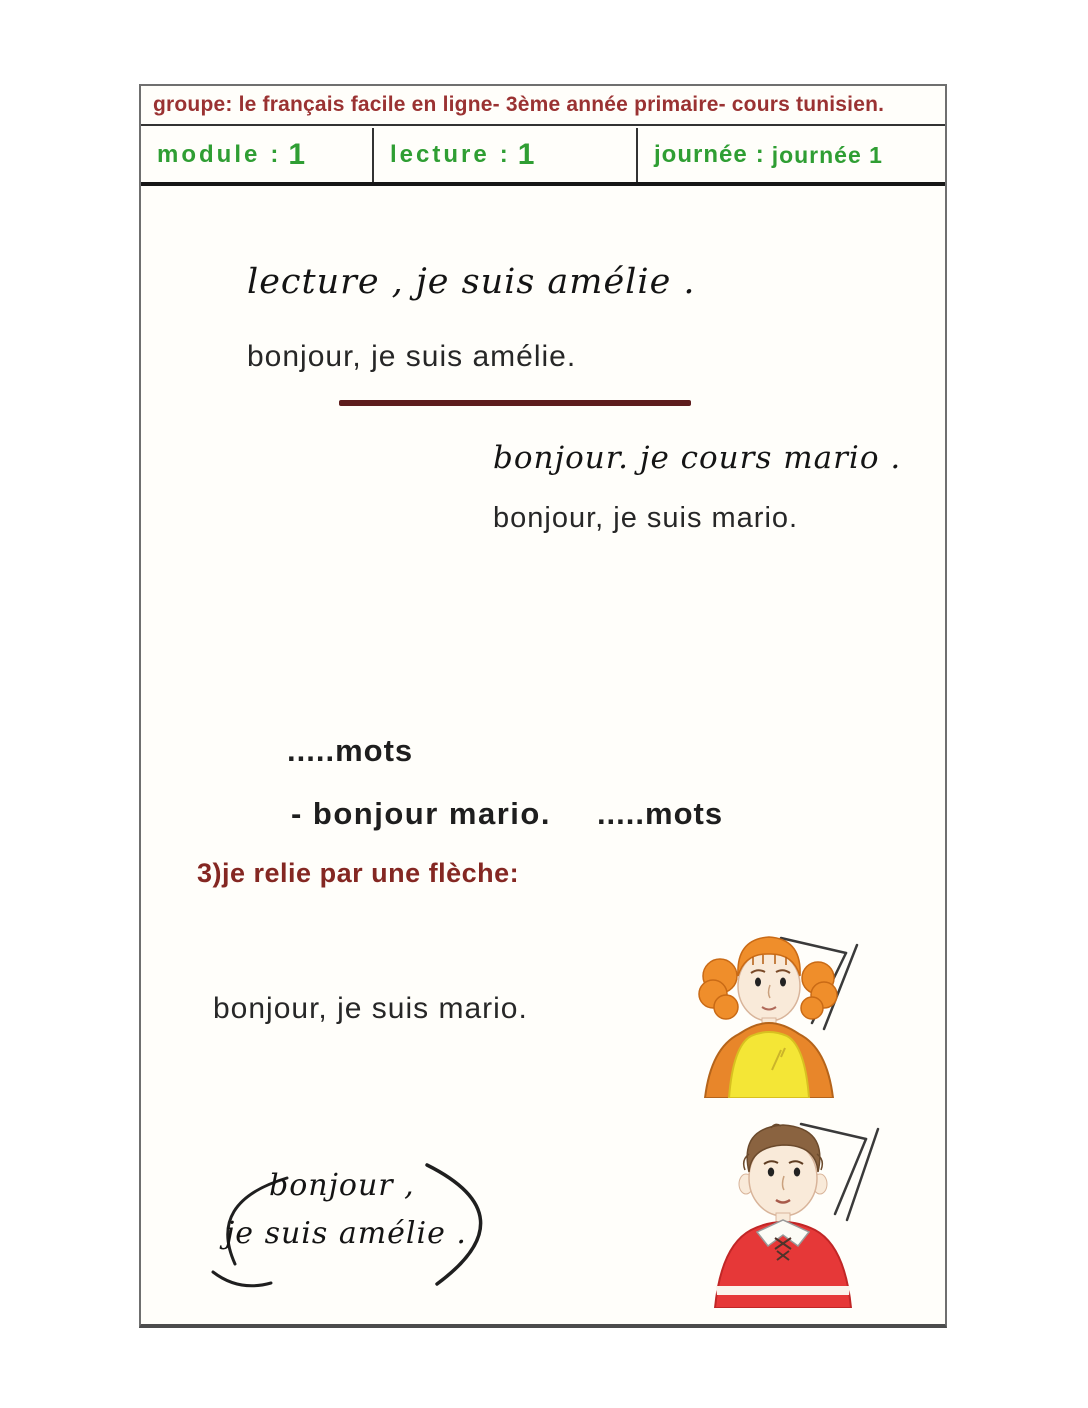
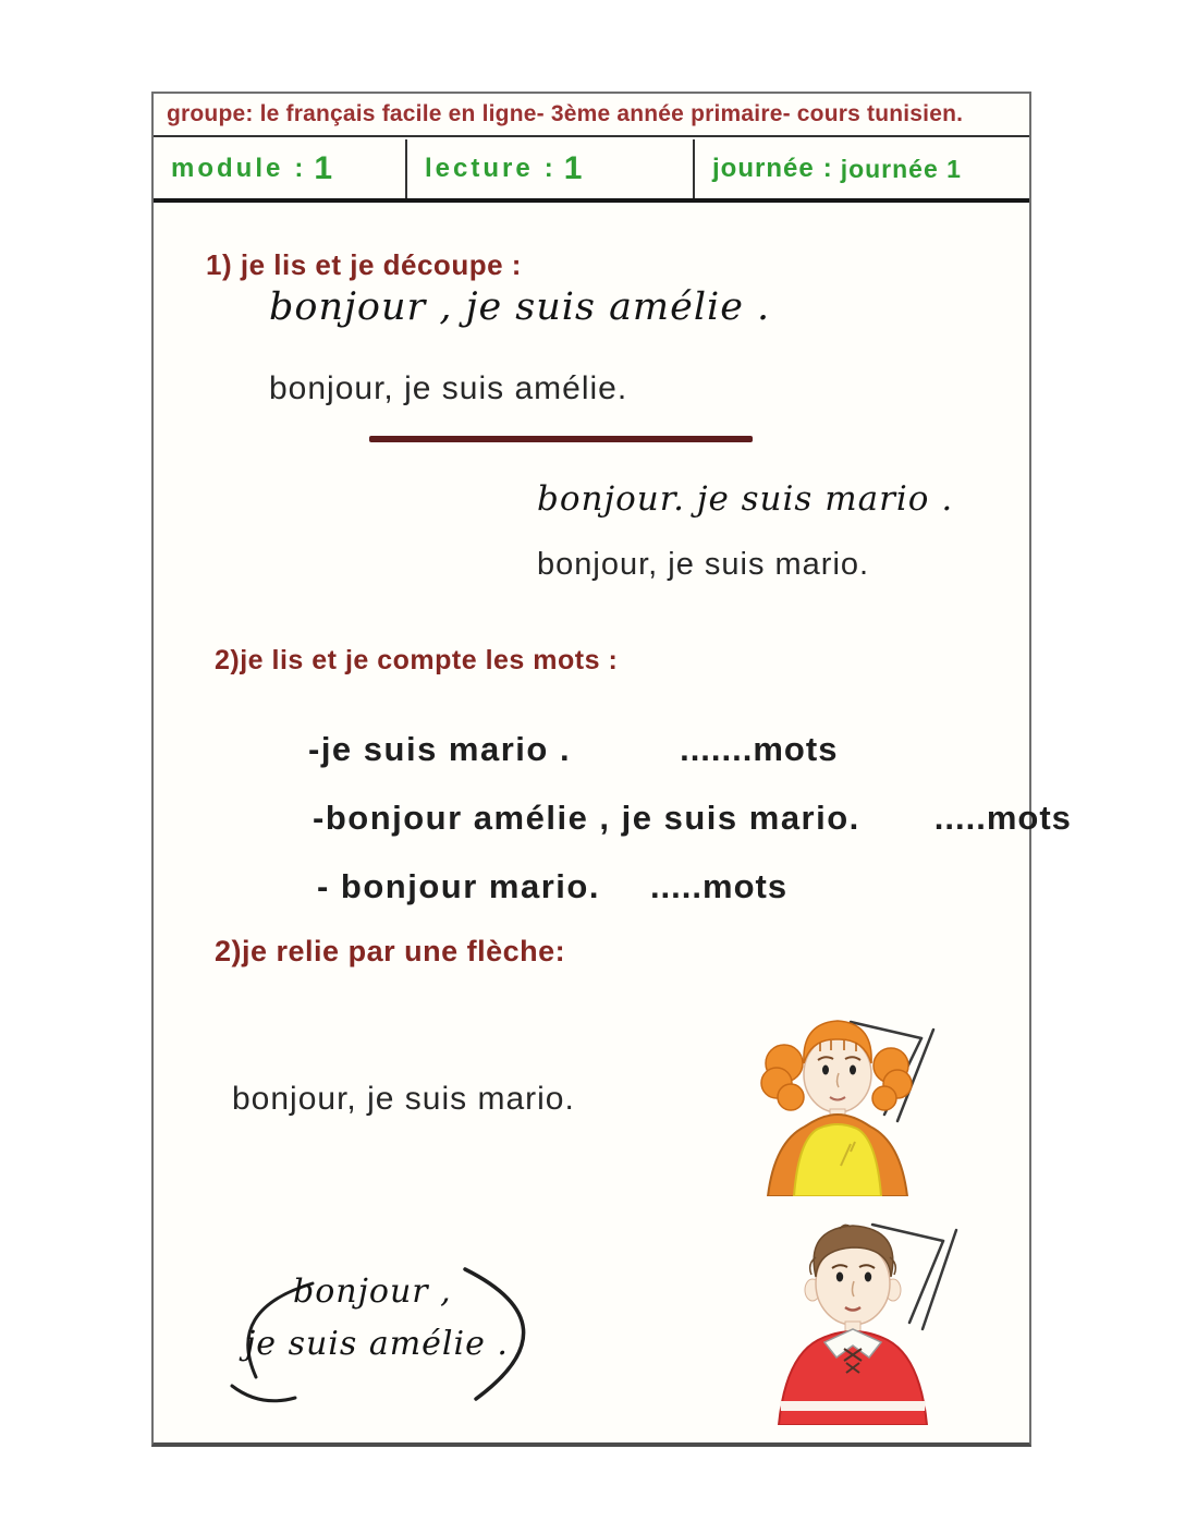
  groupe: le français facile en ligne- 3ème année primaire- cours tunisien.
  module
  :
  1
  lecture
  :
  1
  journée
  :
  journée 1
+ 1) je lis et je découpe :
- lecture , je suis amélie .
+ bonjour , je suis amélie .
  bonjour, je suis amélie.
- bonjour. je cours mario .
+ bonjour. je suis mario .
  bonjour, je suis mario.
+ 2)je lis et je compte les mots :
+ -je suis mario .
+ .......mots
+ -bonjour amélie , je suis mario.
  .....mots
  - bonjour mario.
  .....mots
- 3)je relie par une flèche:
+ 2)je relie par une flèche:
  bonjour, je suis mario.
  bonjour ,
  je suis amélie .
